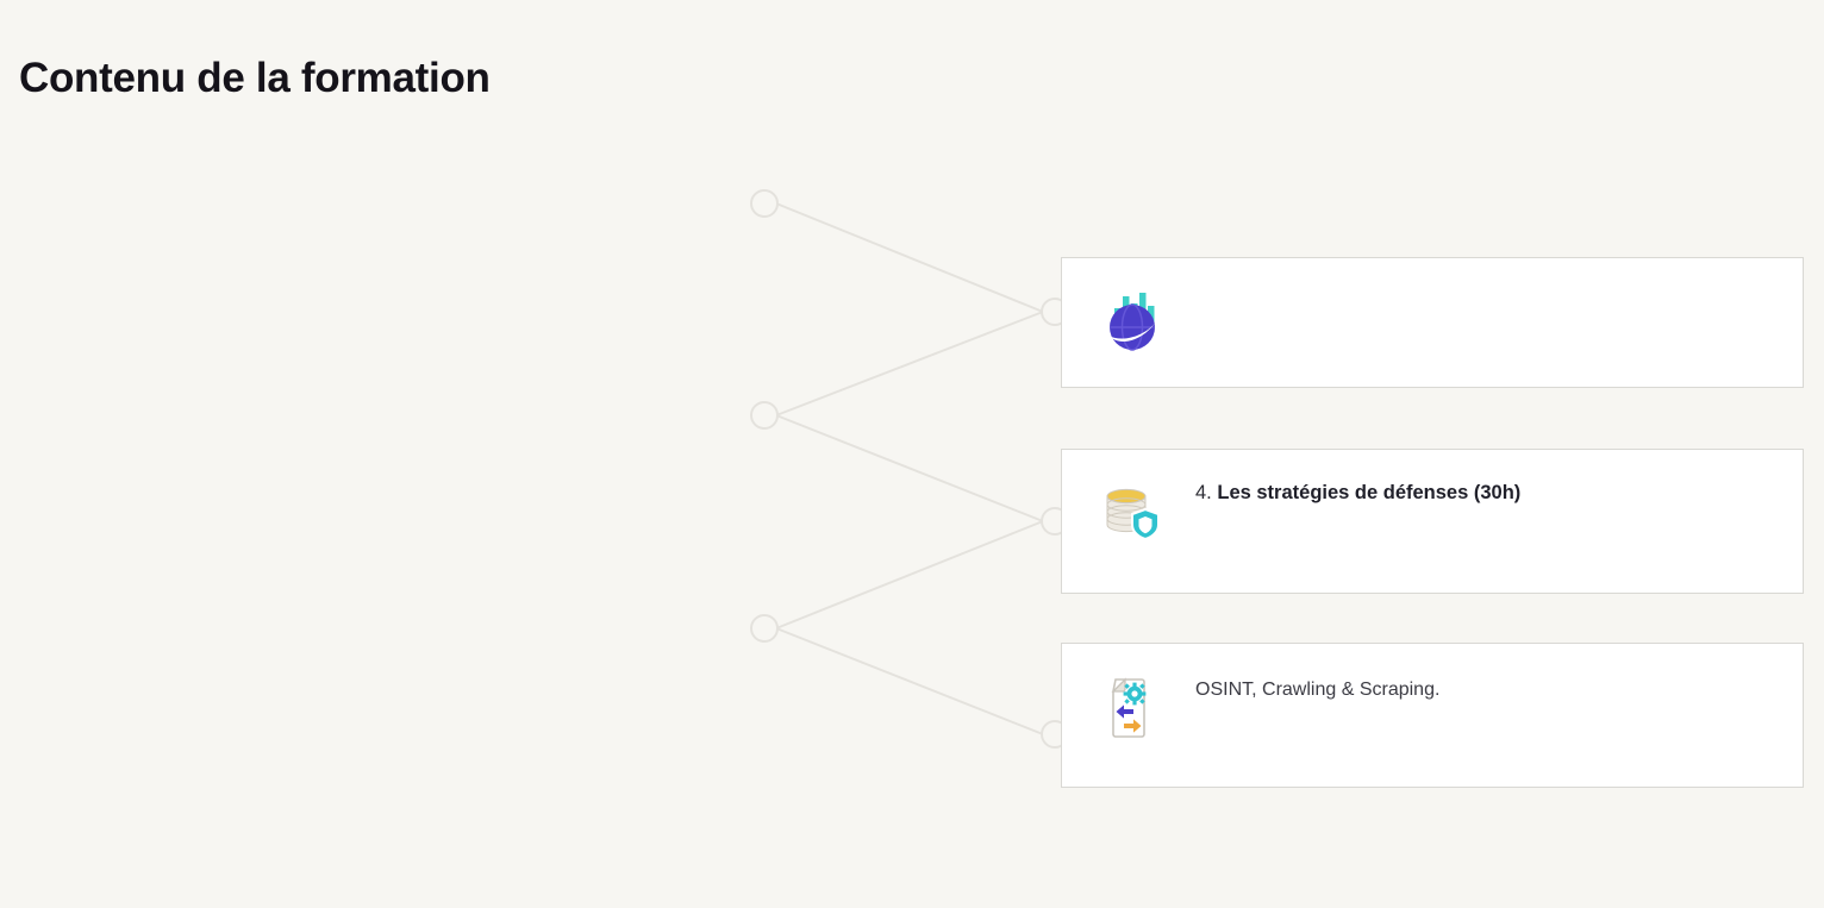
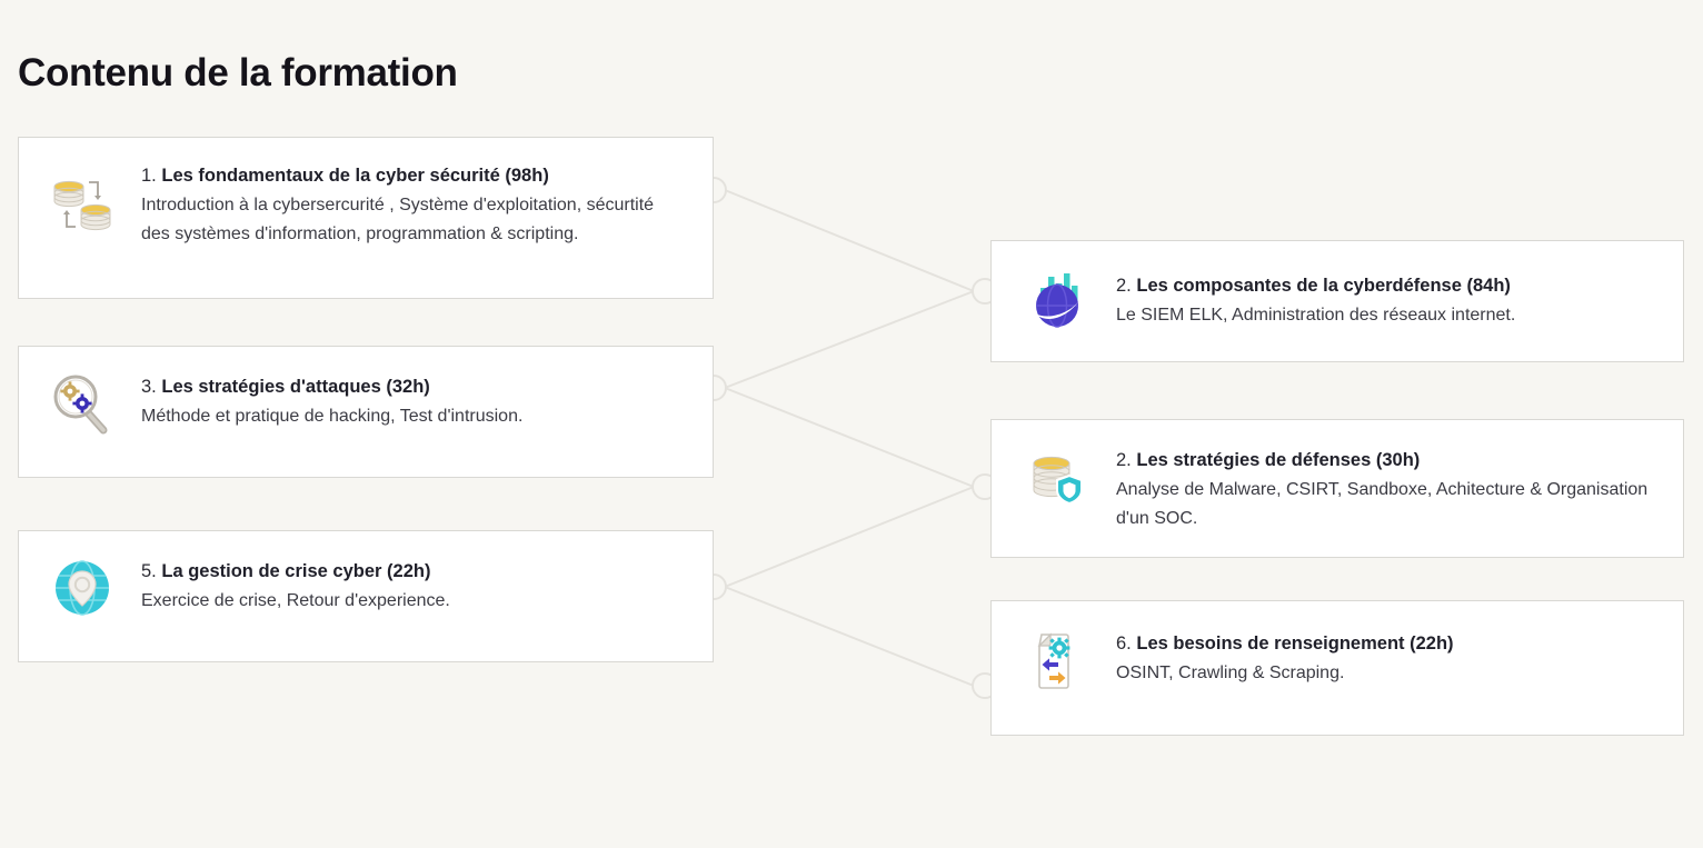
  Contenu de la formation
+ 1. Les fondamentaux de la cyber sécurité (98h)
+ Introduction à la cybersercurité , Système d'exploitation, sécurtité des systèmes d'information, programmation & scripting.
+ 3. Les stratégies d'attaques (32h)
+ Méthode et pratique de hacking, Test d'intrusion.
+ 5. La gestion de crise cyber (22h)
+ Exercice de crise, Retour d'experience.
+ 2. Les composantes de la cyberdéfense (84h)
+ Le SIEM ELK, Administration des réseaux internet.
- 4. Les stratégies de défenses (30h)
+ 2. Les stratégies de défenses (30h)
+ Analyse de Malware, CSIRT, Sandboxe, Achitecture & Organisation d'un SOC.
+ 6. Les besoins de renseignement (22h)
  OSINT, Crawling & Scraping.
